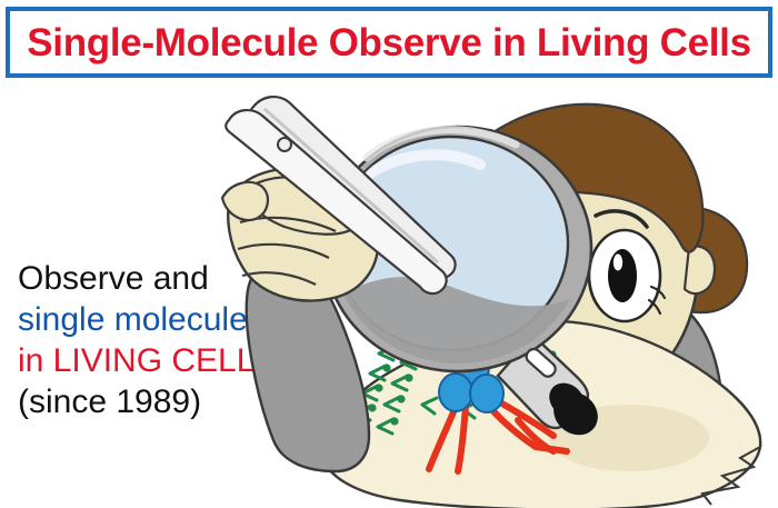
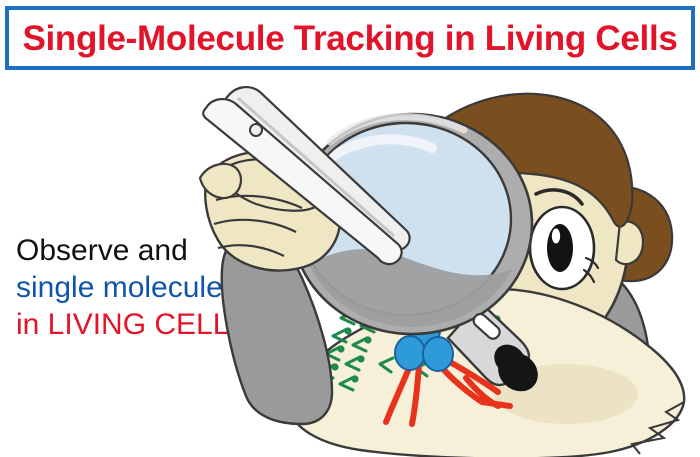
- Single-Molecule Observe in Living Cells
+ Single-Molecule Tracking in Living Cells
  Observe and
  single molecule
  in LIVING CELL
- (since 1989)
